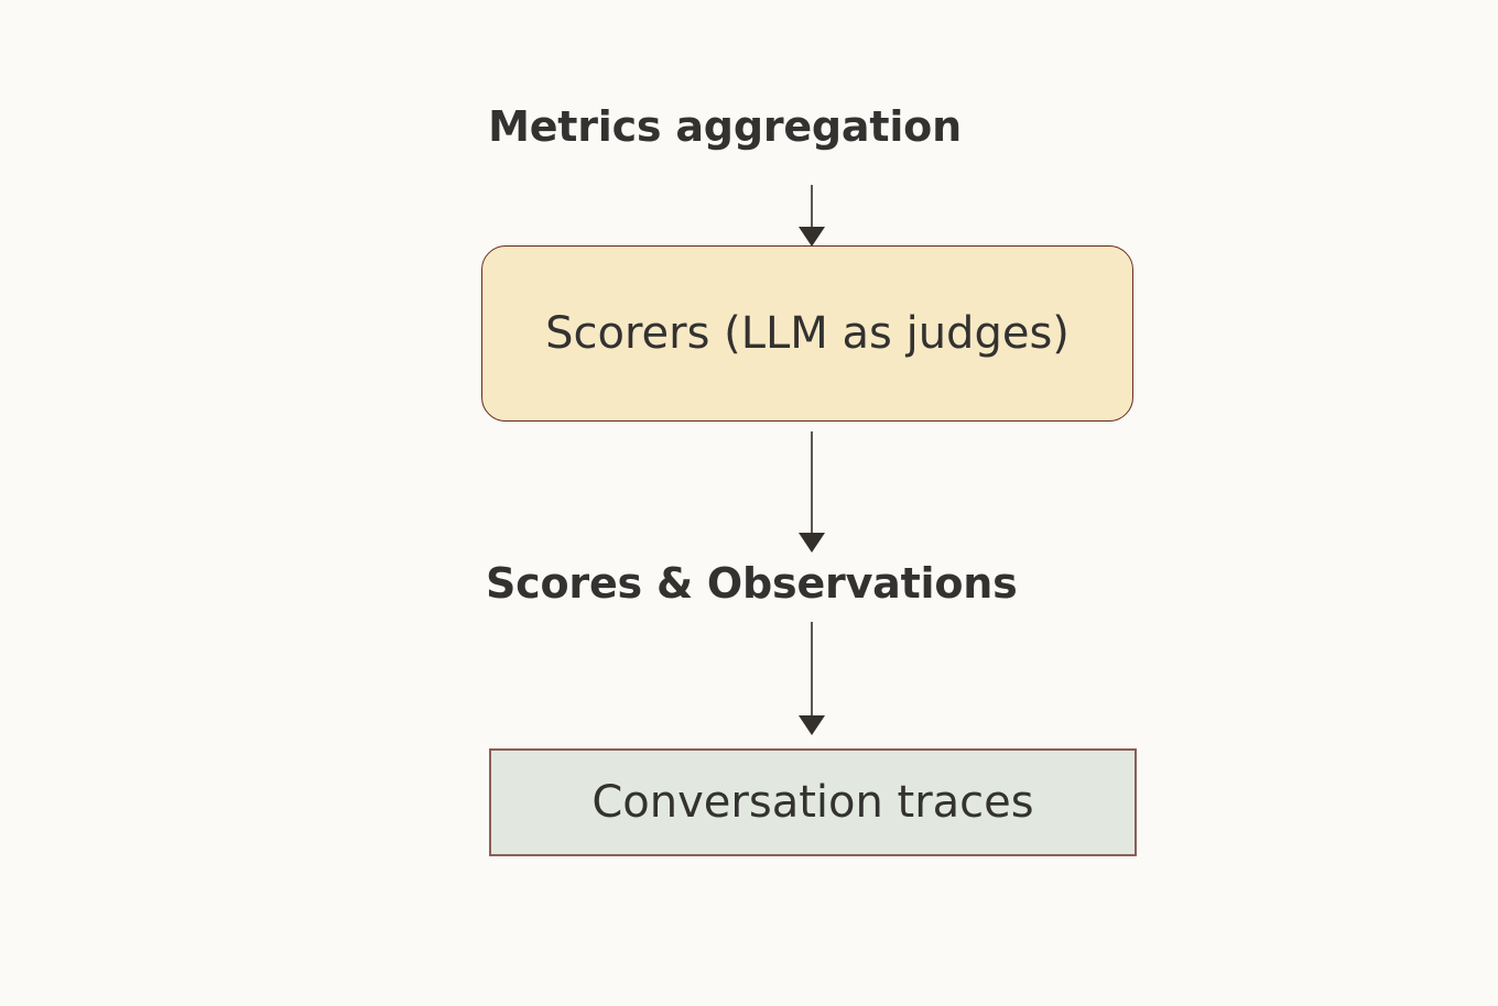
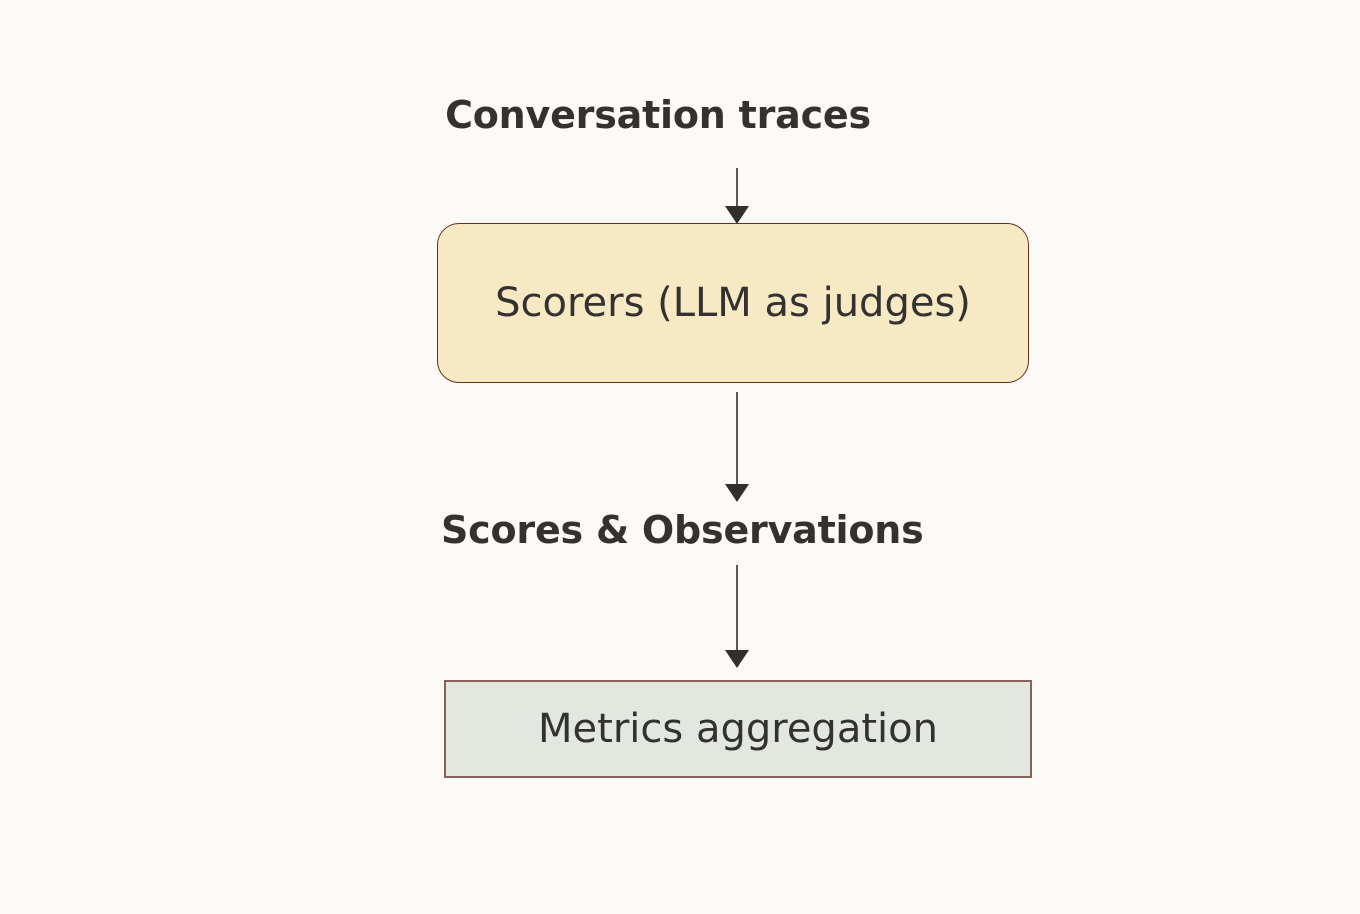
- Metrics aggregation
+ Conversation traces
  Scorers (LLM as judges)
  Scores & Observations
- Conversation traces
+ Metrics aggregation
